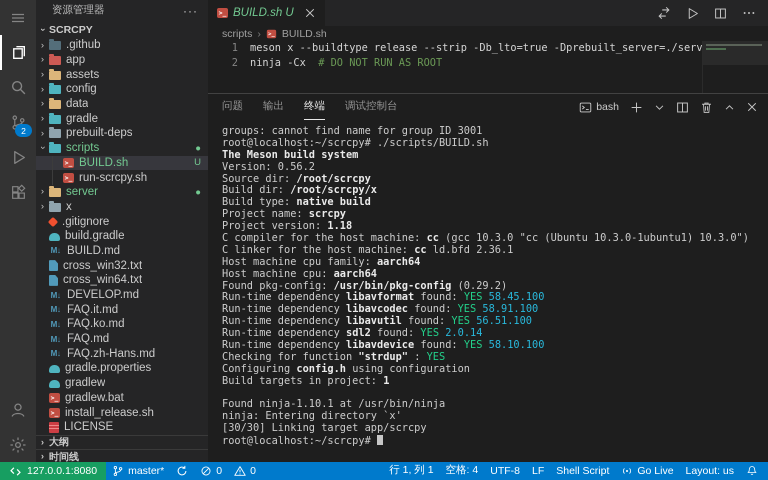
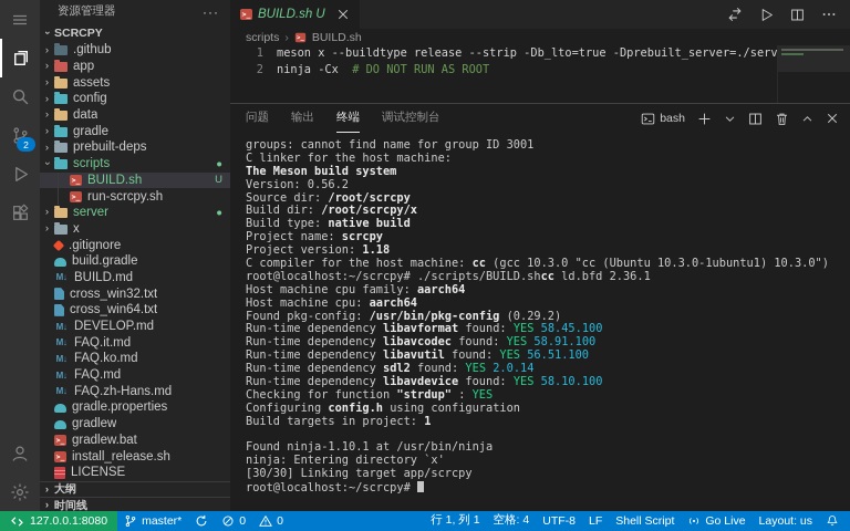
  2
  资源管理器
  ···
  SCRCPY
  ›
  .github
  ›
  app
  ›
  assets
  ›
  config
  ›
  data
  ›
  gradle
  ›
  prebuilt-deps
  scripts
  ●
  >_
  BUILD.sh
  U
  >_
  run-scrcpy.sh
  ›
  server
  ●
  ›
  x
  .gitignore
  build.gradle
  M↓
  BUILD.md
  cross_win32.txt
  cross_win64.txt
  M↓
  DEVELOP.md
  M↓
  FAQ.it.md
  M↓
  FAQ.ko.md
  M↓
  FAQ.md
  M↓
  FAQ.zh-Hans.md
  gradle.properties
  gradlew
  >_
  gradlew.bat
  >_
  install_release.sh
  LICENSE
  ›
  大纲
  ›
  时间线
  >_
  BUILD.sh U
  scripts
  ›
  BUILD.sh
  1
  meson x --buildtype release --strip -Db_lto=true -Dprebuilt_server=./serv
  2
  ninja -Cx # DO NOT RUN AS ROOT
  问题
  输出
  终端
  调试控制台
  bash
  groups: cannot find name for group ID 3001
- root@localhost:~/scrcpy# ./scripts/BUILD.sh
+ C linker for the host machine:
  The Meson build system
  Version: 0.56.2
  Source dir: /root/scrcpy
  Build dir: /root/scrcpy/x
  Build type: native build
  Project name: scrcpy
  Project version: 1.18
  C compiler for the host machine: cc (gcc 10.3.0 "cc (Ubuntu 10.3.0-1ubuntu1) 10.3.0")
- C linker for the host machine: cc ld.bfd 2.36.1
+ root@localhost:~/scrcpy# ./scripts/BUILD.shcc ld.bfd 2.36.1
  Host machine cpu family: aarch64
  Host machine cpu: aarch64
  Found pkg-config: /usr/bin/pkg-config (0.29.2)
  Run-time dependency libavformat found: YES 58.45.100
  Run-time dependency libavcodec found: YES 58.91.100
  Run-time dependency libavutil found: YES 56.51.100
  Run-time dependency sdl2 found: YES 2.0.14
  Run-time dependency libavdevice found: YES 58.10.100
  Checking for function "strdup" : YES
  Configuring config.h using configuration
  Build targets in project: 1
  Found ninja-1.10.1 at /usr/bin/ninja
  ninja: Entering directory `x'
  [30/30] Linking target app/scrcpy
  root@localhost:~/scrcpy#
  127.0.0.1:8080
  master*
  0
  0
  行 1, 列 1
  空格: 4
  UTF-8
  LF
  Shell Script
  Go Live
  Layout: us
